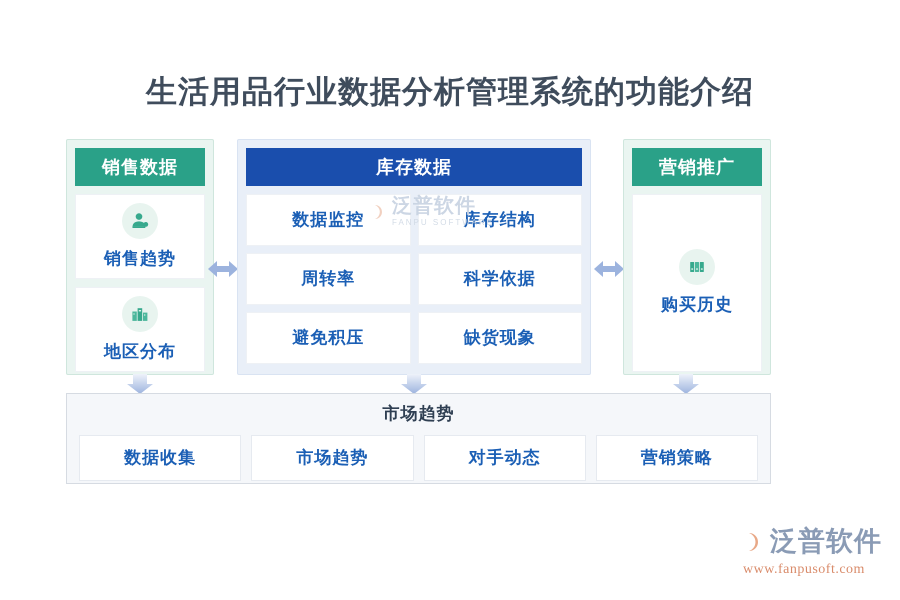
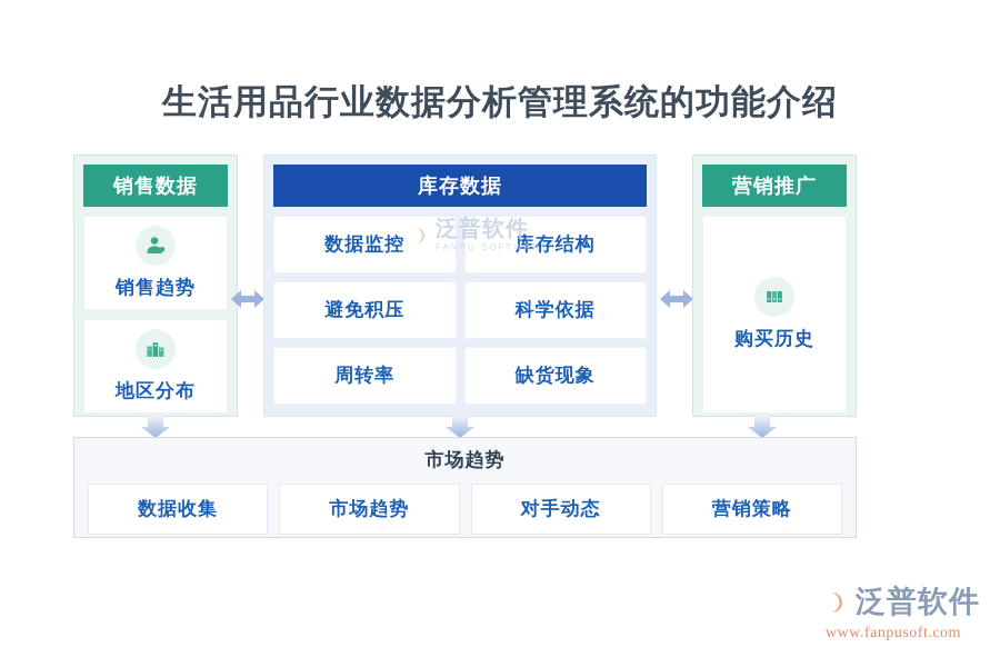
  生活用品行业数据分析管理系统的功能介绍
  销售数据
  销售趋势
  地区分布
  库存数据
  数据监控
  库存结构
- 周转率
+ 避免积压
  科学依据
- 避免积压
+ 周转率
  缺货现象
  泛普软件
  FANPU SOFTWARE
  营销推广
  购买历史
  市场趋势
  数据收集
  市场趋势
  对手动态
  营销策略
  泛普软件
  www.fanpusoft.com
